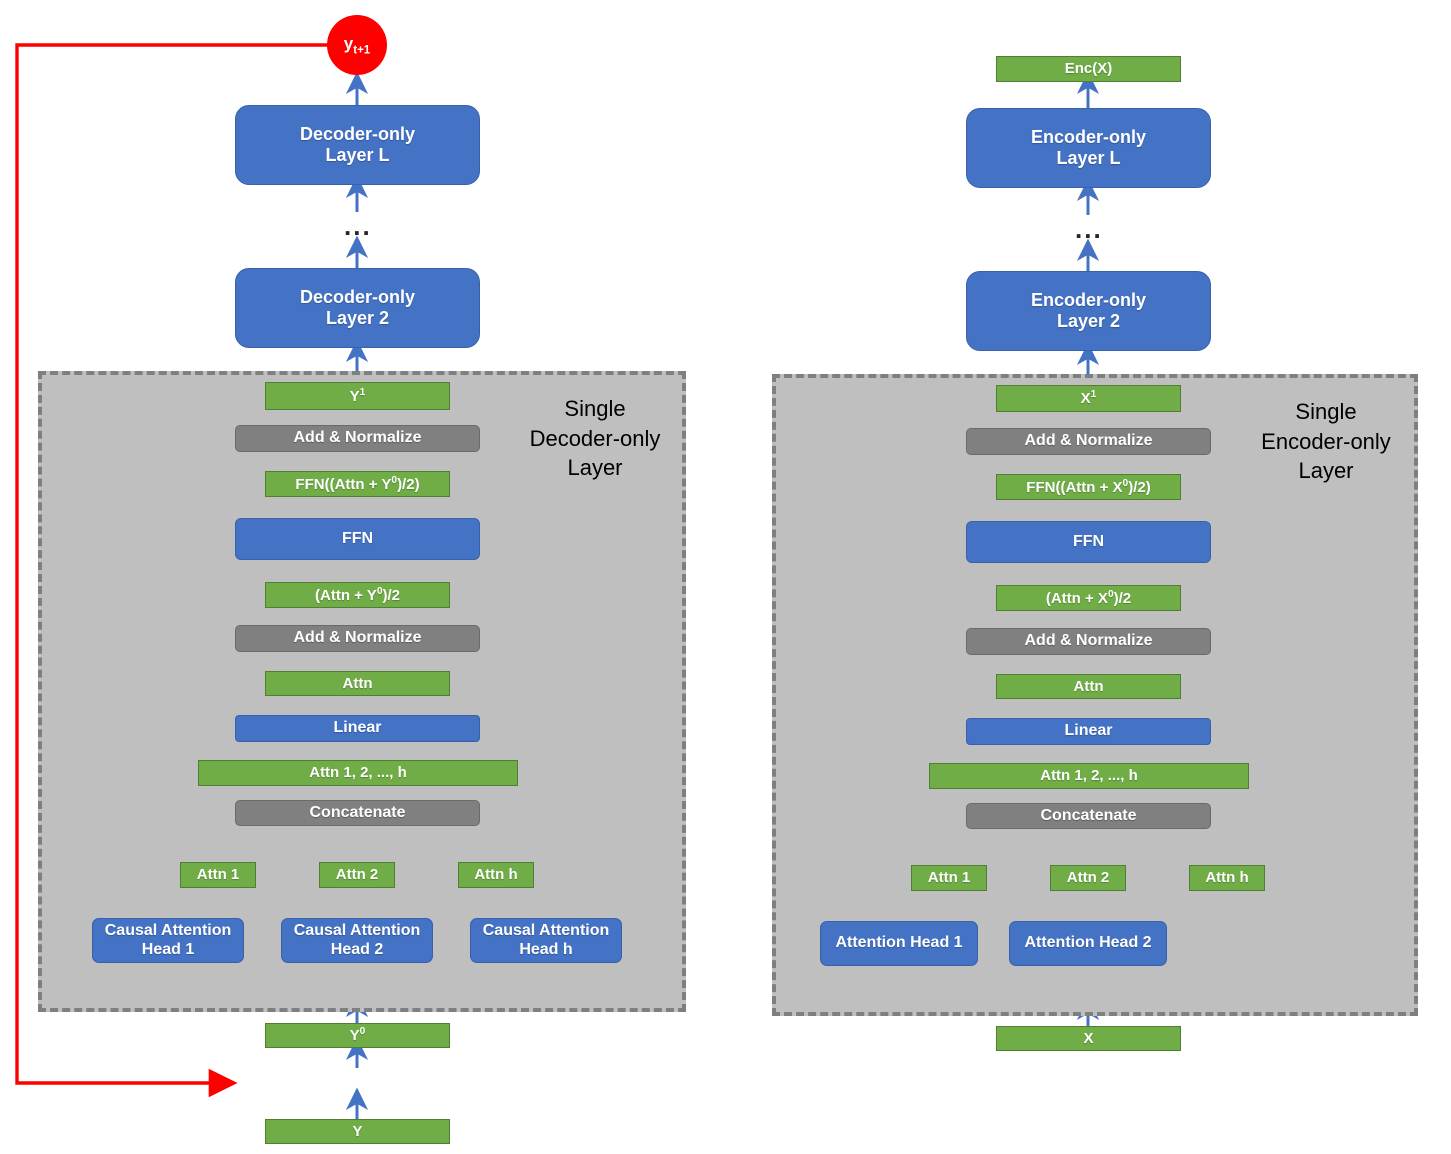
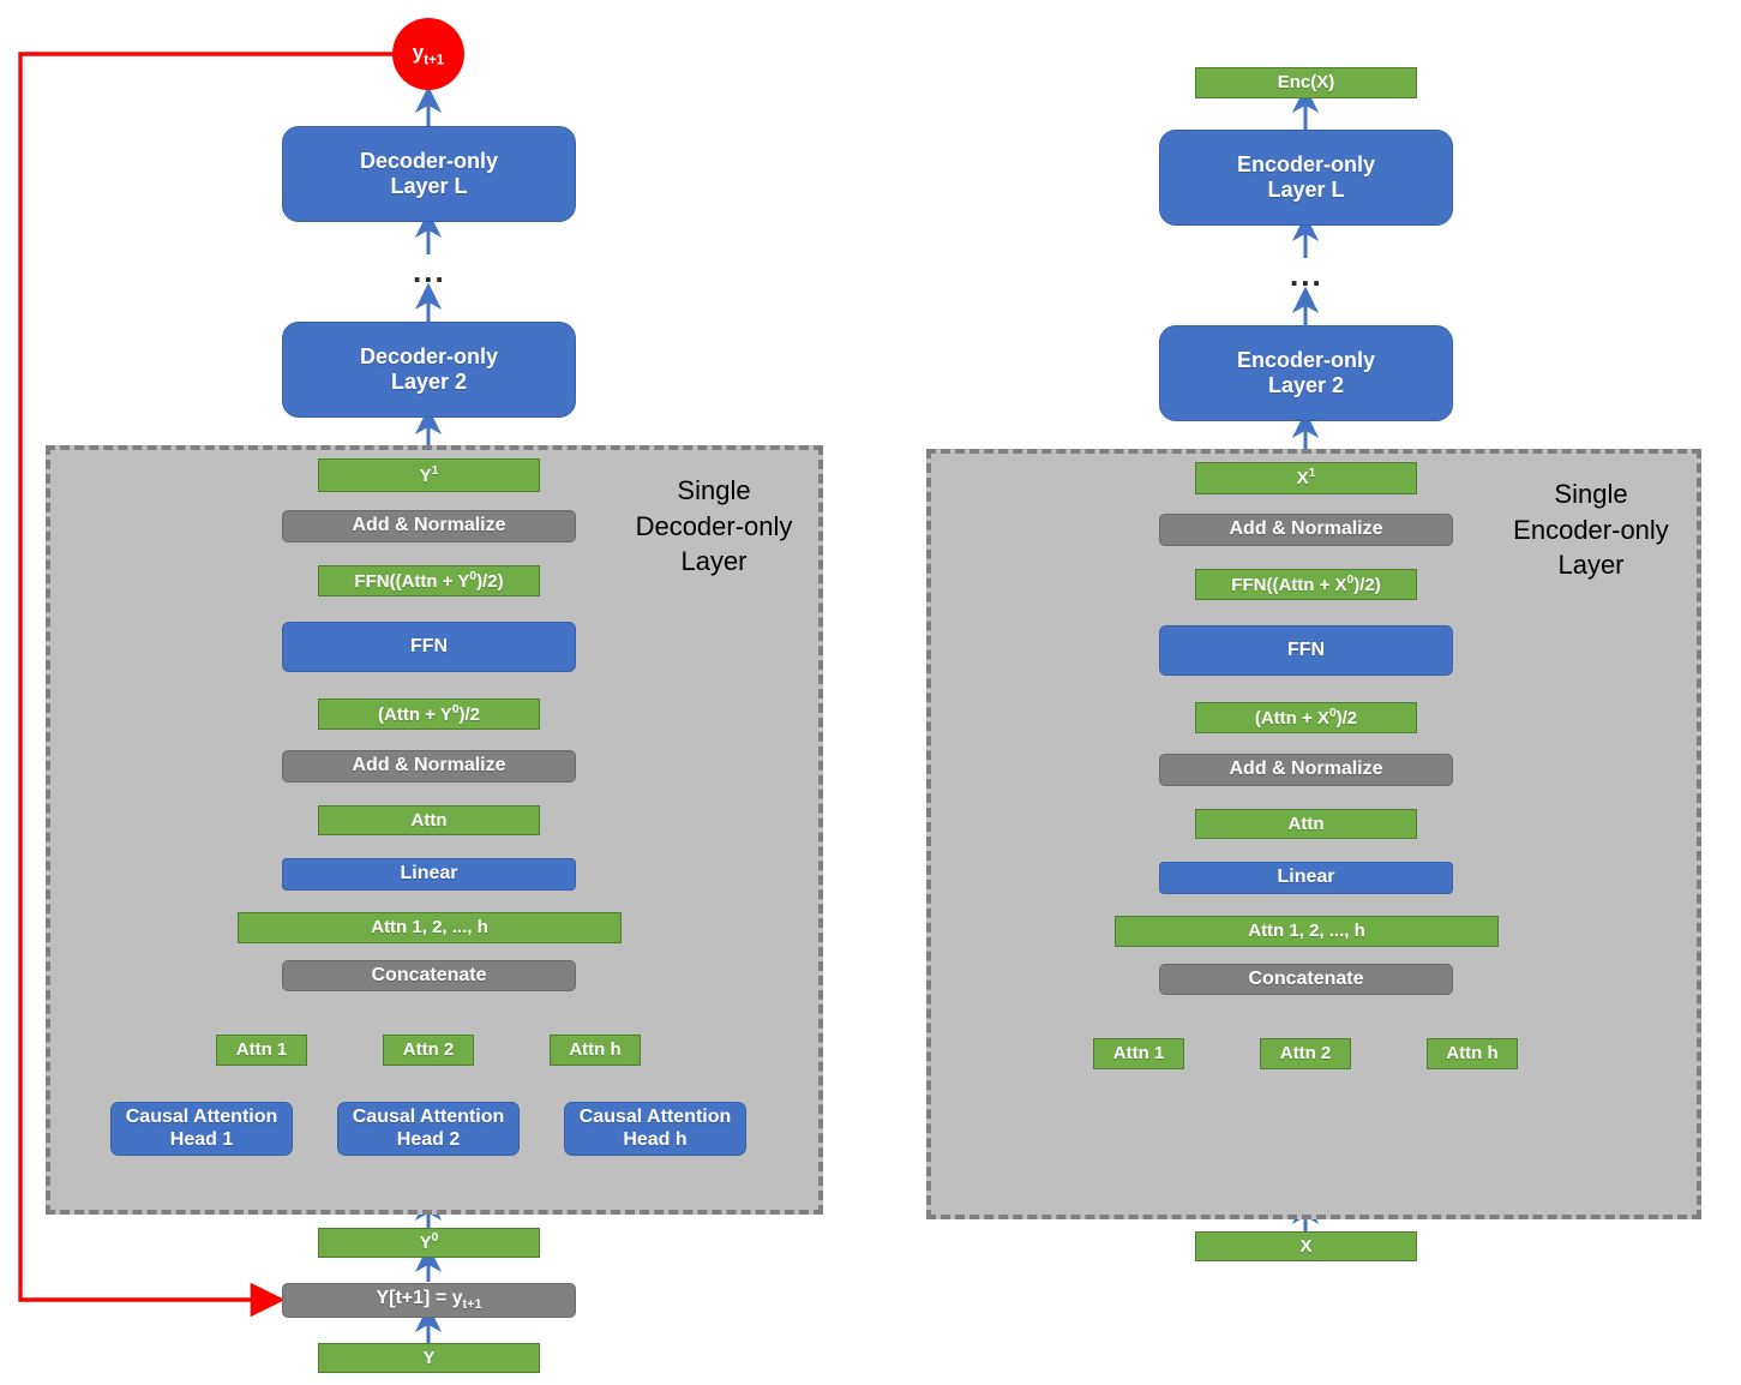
  yt+1
  Decoder-only
  Layer L
  ...
  Decoder-only
  Layer 2
  Single
  Decoder-only
  Layer
  Y1
  Add & Normalize
  FFN((Attn + Y0)/2)
  FFN
  (Attn + Y0)/2
  Add & Normalize
  Attn
  Linear
  Attn 1, 2, ..., h
  Concatenate
  Attn 1
  Attn 2
  Attn h
  Causal Attention
  Head 1
  Causal Attention
  Head 2
  Causal Attention
  Head h
  Y0
+ Y[t+1] = yt+1
  Y
  Enc(X)
  Encoder-only
  Layer L
  ...
  Encoder-only
  Layer 2
  Single
  Encoder-only
  Layer
  X1
  Add & Normalize
  FFN((Attn + X0)/2)
  FFN
  (Attn + X0)/2
  Add & Normalize
  Attn
  Linear
  Attn 1, 2, ..., h
  Concatenate
  Attn 1
  Attn 2
  Attn h
- Attention Head 1
- Attention Head 2
  X
